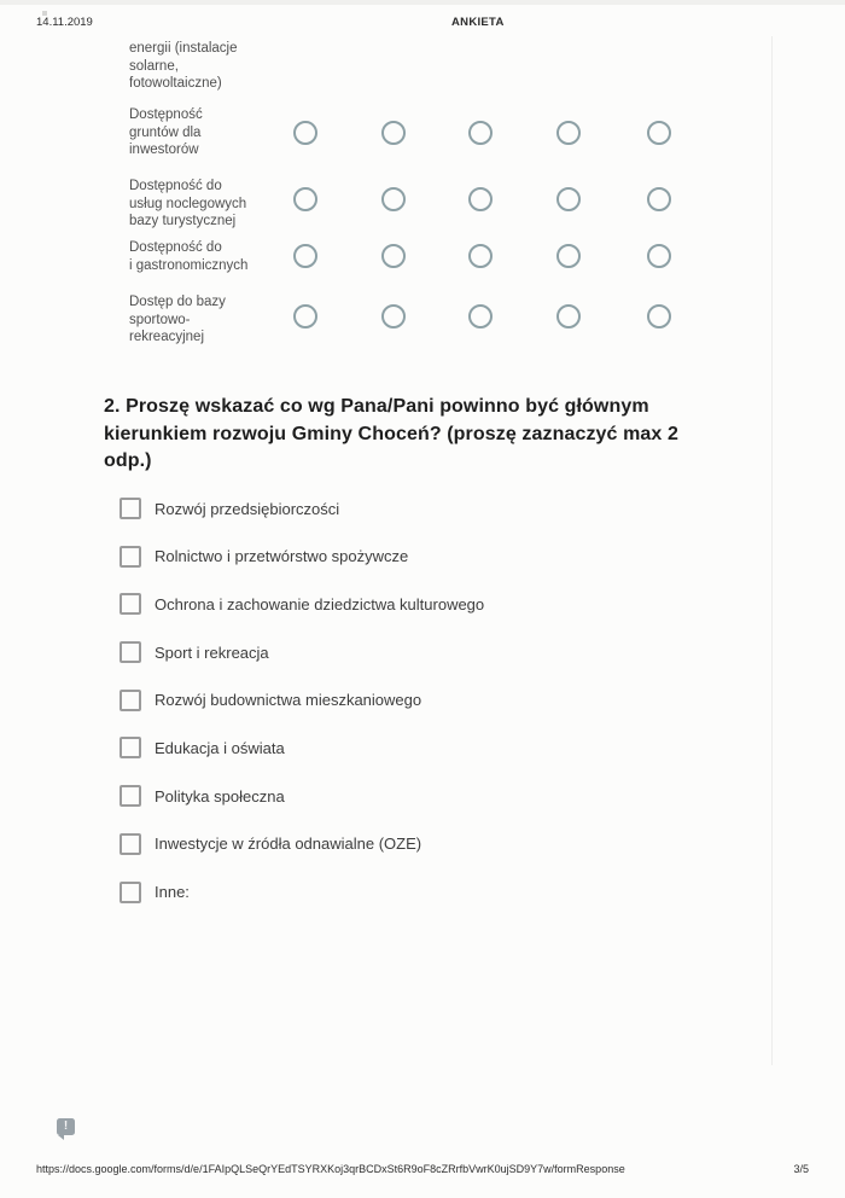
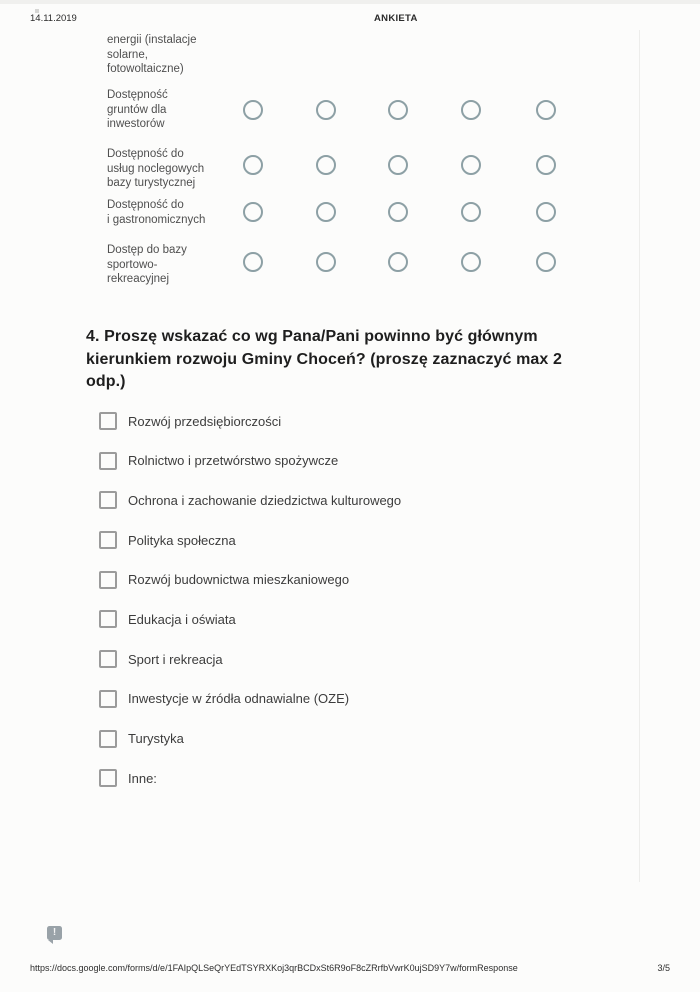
  14.11.2019
  ANKIETA
  energii (instalacje
  solarne,
  fotowoltaiczne)
  Dostępność
  gruntów dla
  inwestorów
  Dostępność do
  usług noclegowych
  bazy turystycznej
  Dostępność do
  i gastronomicznych
  Dostęp do bazy
  sportowo-
  rekreacyjnej
- 2. Proszę wskazać co wg Pana/Pani powinno być głównym
+ 4. Proszę wskazać co wg Pana/Pani powinno być głównym
  kierunkiem rozwoju Gminy Choceń? (proszę zaznaczyć max 2
  odp.)
  Rozwój przedsiębiorczości
  Rolnictwo i przetwórstwo spożywcze
  Ochrona i zachowanie dziedzictwa kulturowego
- Sport i rekreacja
+ Polityka społeczna
  Rozwój budownictwa mieszkaniowego
  Edukacja i oświata
- Polityka społeczna
+ Sport i rekreacja
  Inwestycje w źródła odnawialne (OZE)
+ Turystyka
  Inne:
  !
  https://docs.google.com/forms/d/e/1FAIpQLSeQrYEdTSYRXKoj3qrBCDxSt6R9oF8cZRrfbVwrK0ujSD9Y7w/formResponse
  3/5
